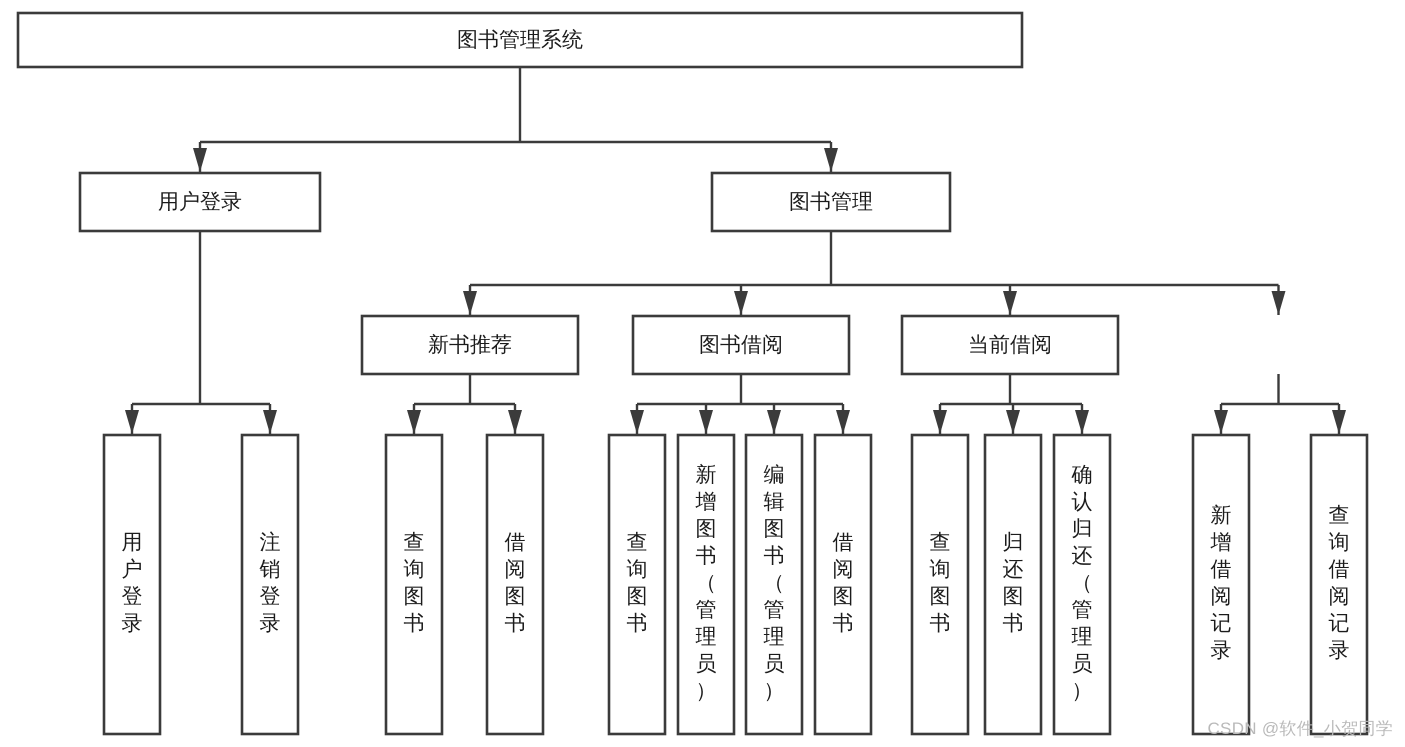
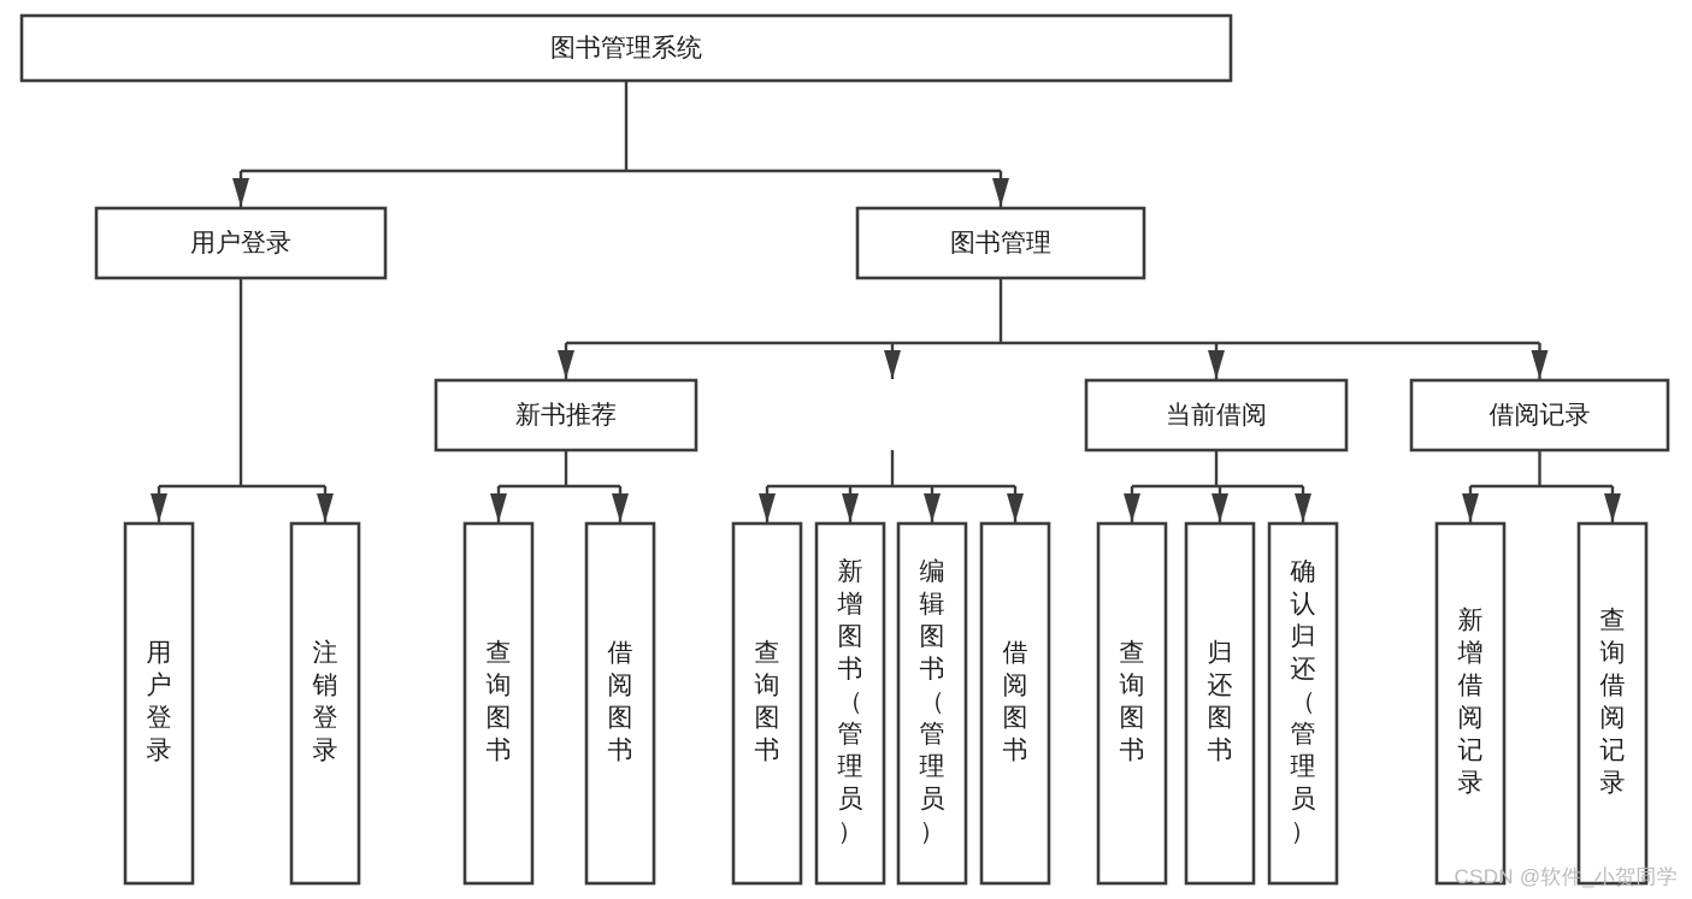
  图书管理系统
  用户登录
  图书管理
  新书推荐
- 图书借阅
  当前借阅
+ 借阅记录
  用户登录
  注销登录
  查询图书
  借阅图书
  查询图书
  新增图书（管理员）
  编辑图书（管理员）
  借阅图书
  查询图书
  归还图书
  确认归还（管理员）
  新增借阅记录
  查询借阅记录
  CSDN @软件_小贺同学
